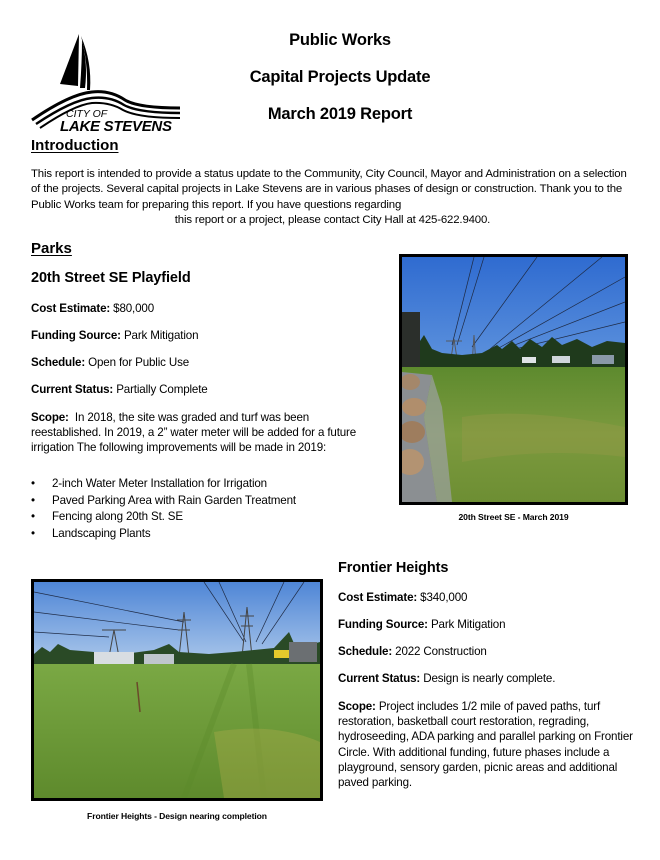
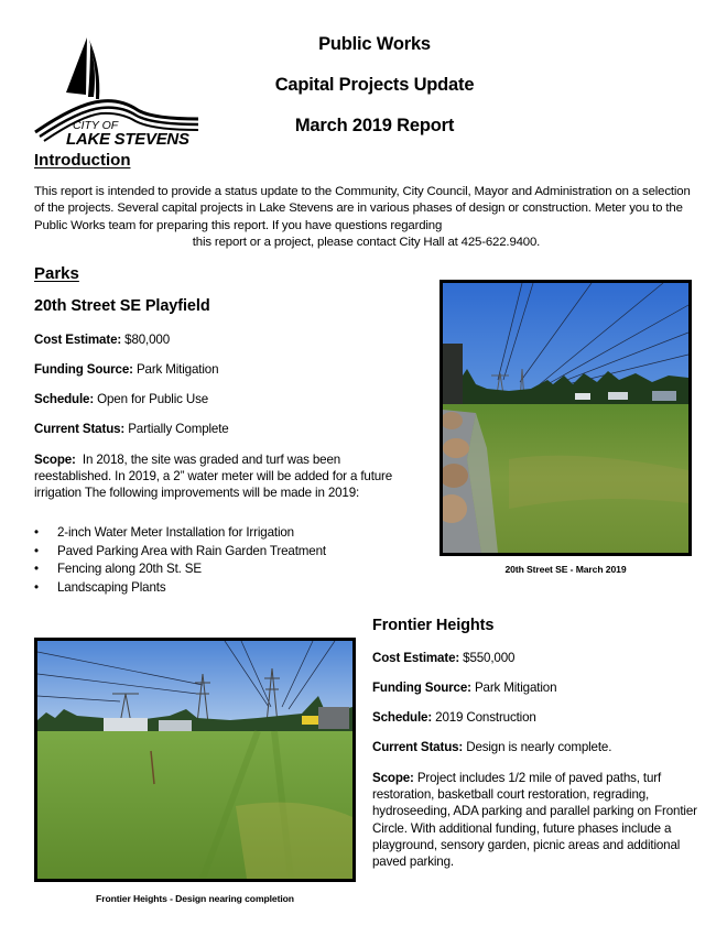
  CITY OF
  LAKE STEVENS
  Public Works
  Capital Projects Update
  March 2019 Report
  Introduction
- This report is intended to provide a status update to the Community, City Council, Mayor and Administration on a selection of the projects. Several capital projects in Lake Stevens are in various phases of design or construction. Thank you to the Public Works team for preparing this report. If you have questions regarding
+ This report is intended to provide a status update to the Community, City Council, Mayor and Administration on a selection of the projects. Several capital projects in Lake Stevens are in various phases of design or construction. Meter you to the Public Works team for preparing this report. If you have questions regarding
  this report or a project, please contact City Hall at 425-622.9400.
  Parks
  20th Street SE Playfield
  Cost Estimate: $80,000
  Funding Source: Park Mitigation
  Schedule: Open for Public Use
  Current Status: Partially Complete
  Scope: In 2018, the site was graded and turf was been reestablished. In 2019, a 2” water meter will be added for a future irrigation The following improvements will be made in 2019:
  2-inch Water Meter Installation for Irrigation
  Paved Parking Area with Rain Garden Treatment
  Fencing along 20th St. SE
  Landscaping Plants
  20th Street SE - March 2019
  Frontier Heights
- Cost Estimate: $340,000
+ Cost Estimate: $550,000
  Funding Source: Park Mitigation
- Schedule: 2022 Construction
+ Schedule: 2019 Construction
  Current Status: Design is nearly complete.
  Scope: Project includes 1/2 mile of paved paths, turf restoration, basketball court restoration, regrading, hydroseeding, ADA parking and parallel parking on Frontier Circle. With additional funding, future phases include a playground, sensory garden, picnic areas and additional paved parking.
  Frontier Heights - Design nearing completion
